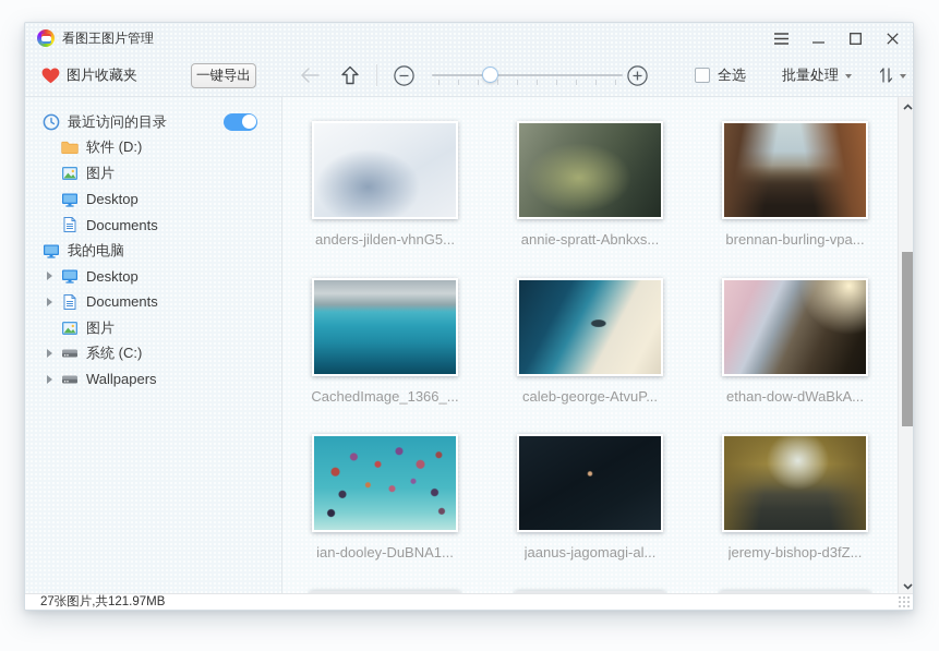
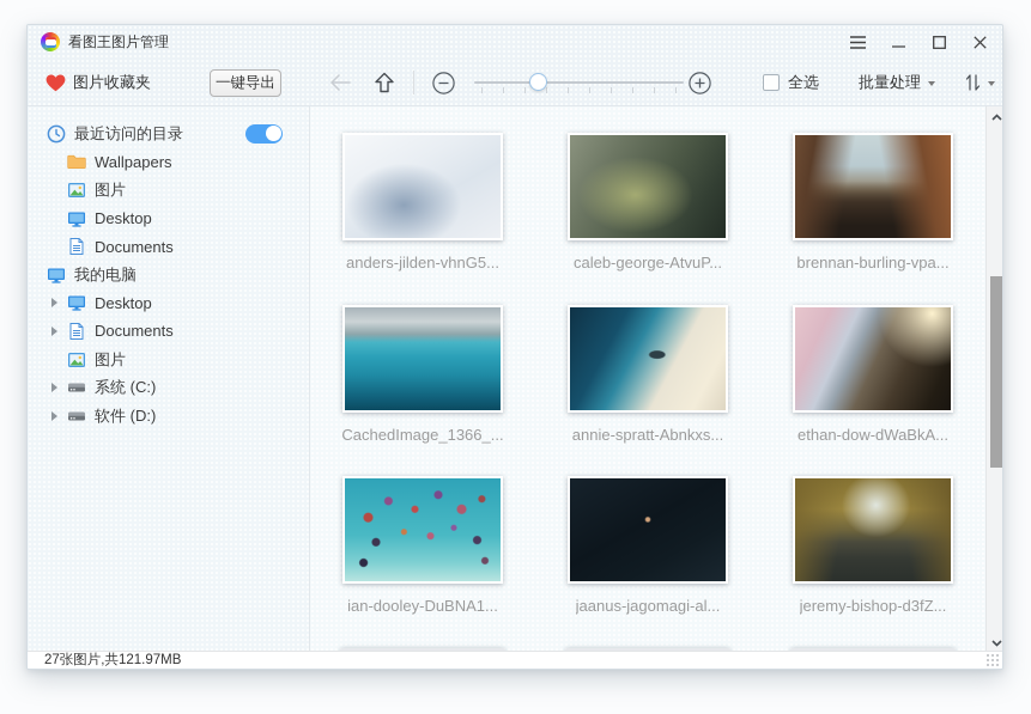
  看图王图片管理
  图片收藏夹
  一键导出
  全选
  批量处理
  最近访问的目录
- 软件 (D:)
+ Wallpapers
  图片
  Desktop
  Documents
  我的电脑
  Desktop
  Documents
  图片
  系统 (C:)
- Wallpapers
+ 软件 (D:)
  anders-jilden-vhnG5...
- annie-spratt-Abnkxs...
+ caleb-george-AtvuP...
  brennan-burling-vpa...
  CachedImage_1366_...
- caleb-george-AtvuP...
+ annie-spratt-Abnkxs...
  ethan-dow-dWaBkA...
  ian-dooley-DuBNA1...
  jaanus-jagomagi-al...
  jeremy-bishop-d3fZ...
  27张图片,共121.97MB
